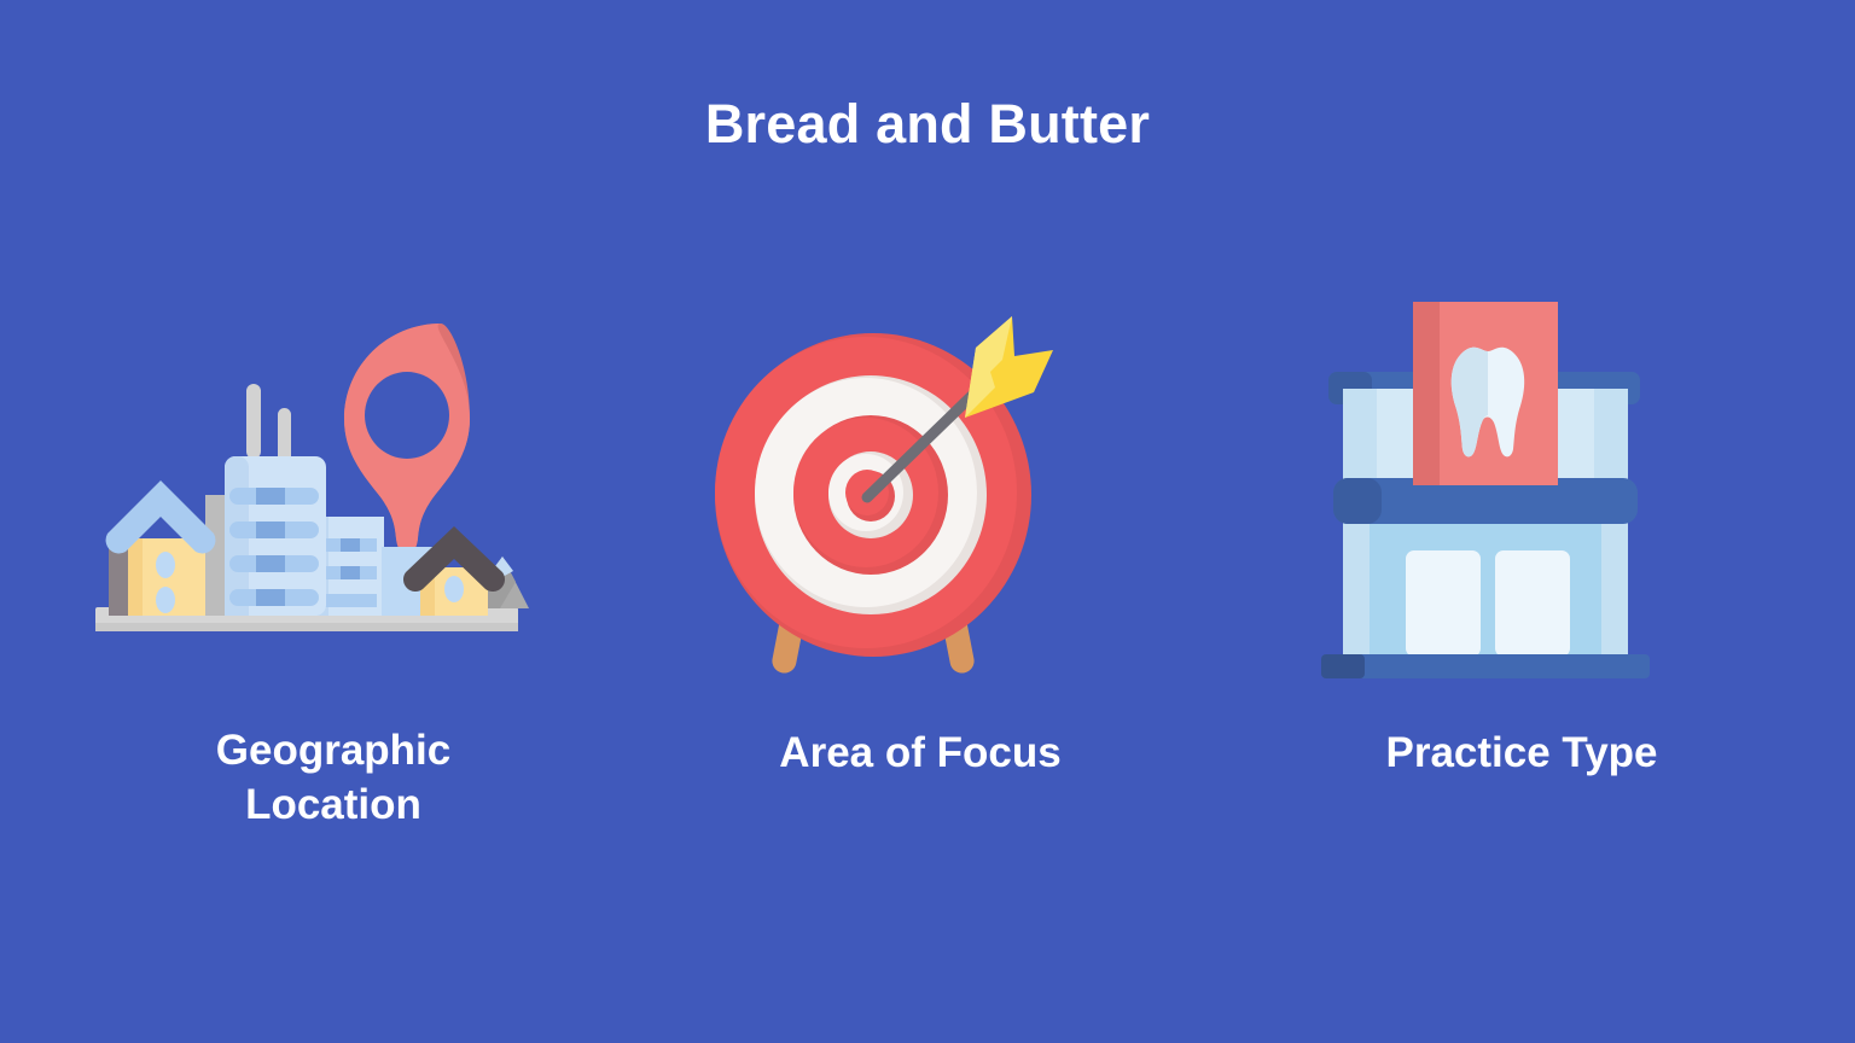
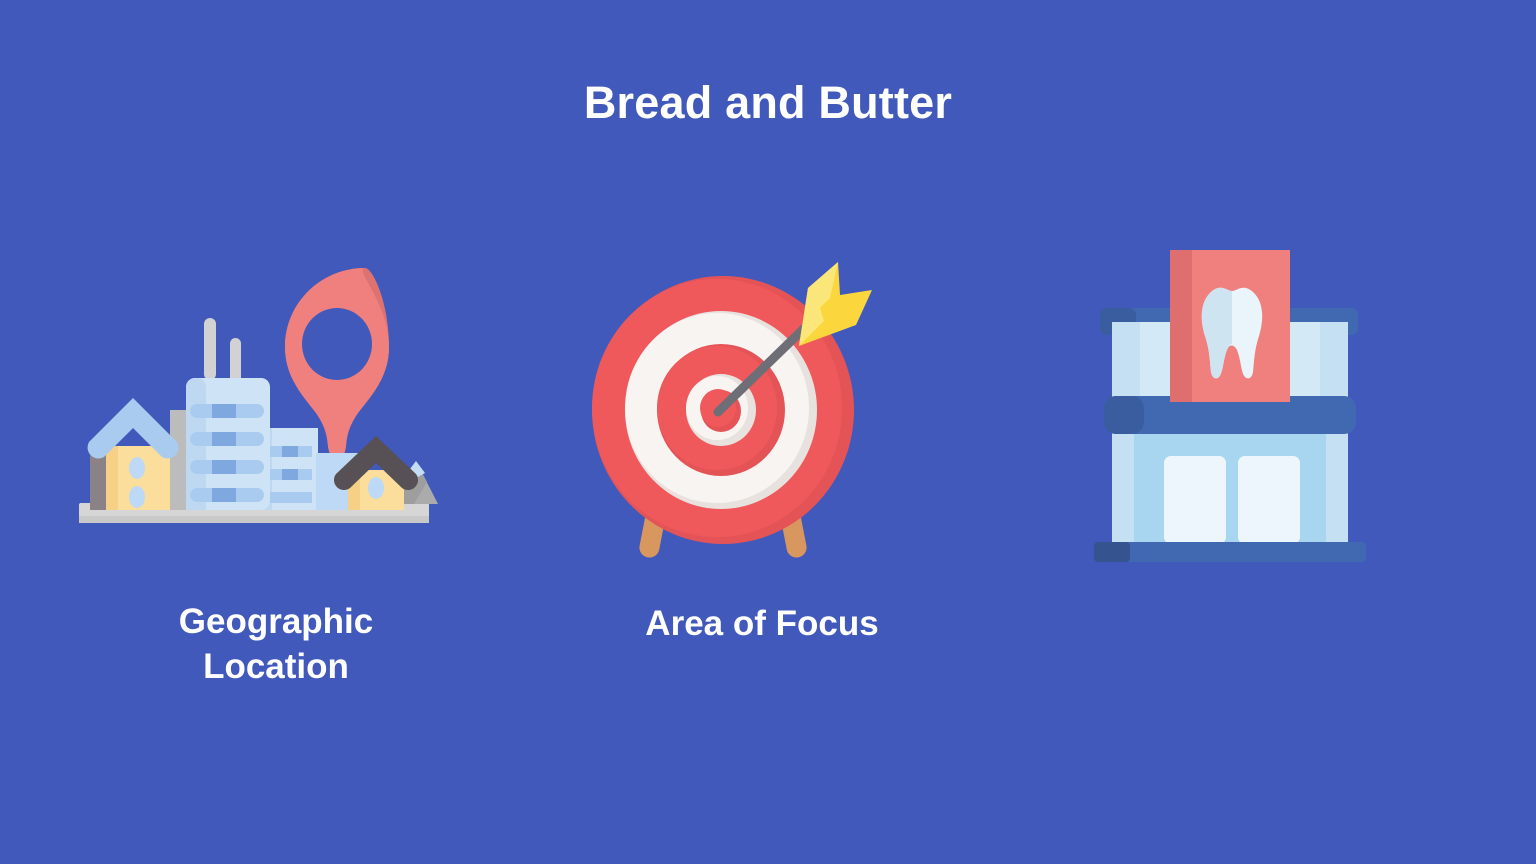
  Bread and Butter
  Geographic
  Location
  Area of Focus
- Practice Type
